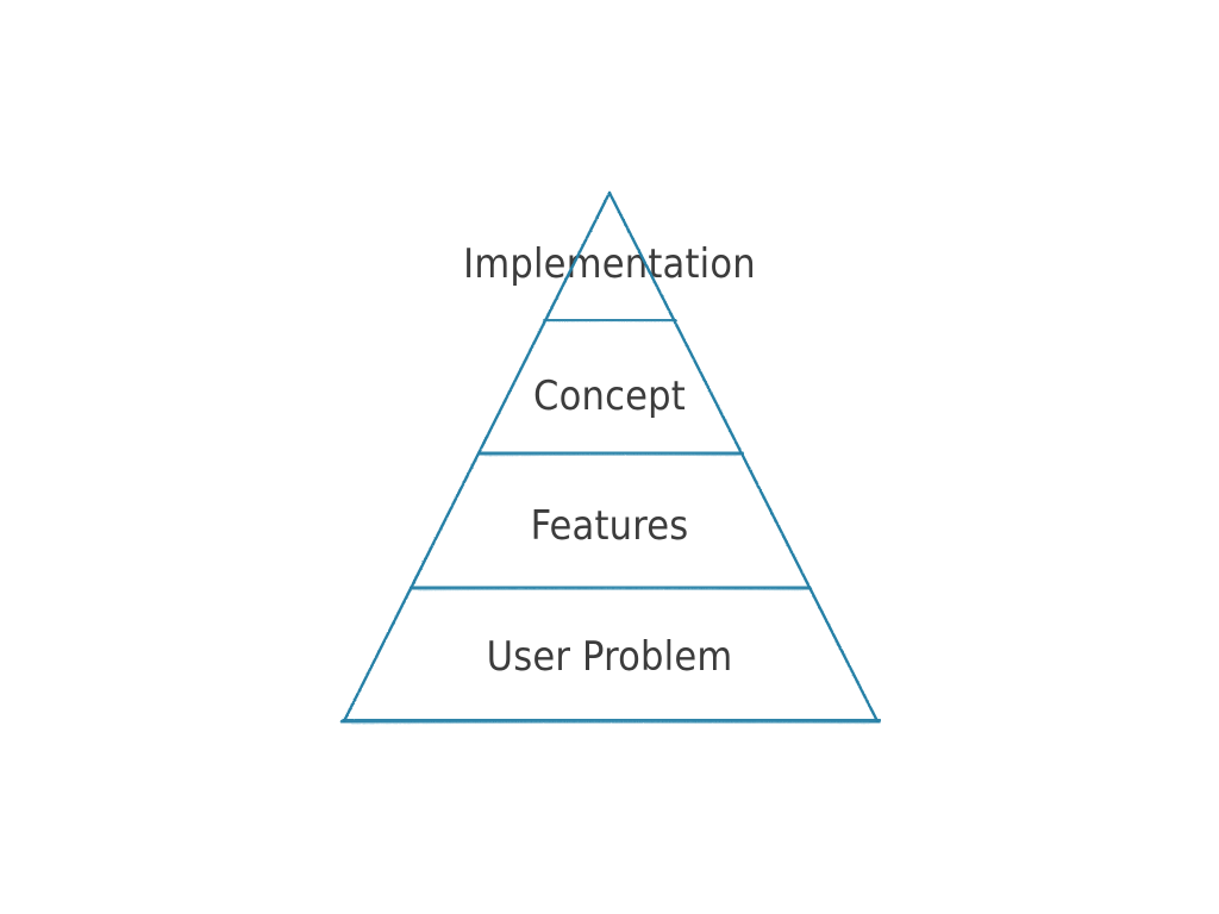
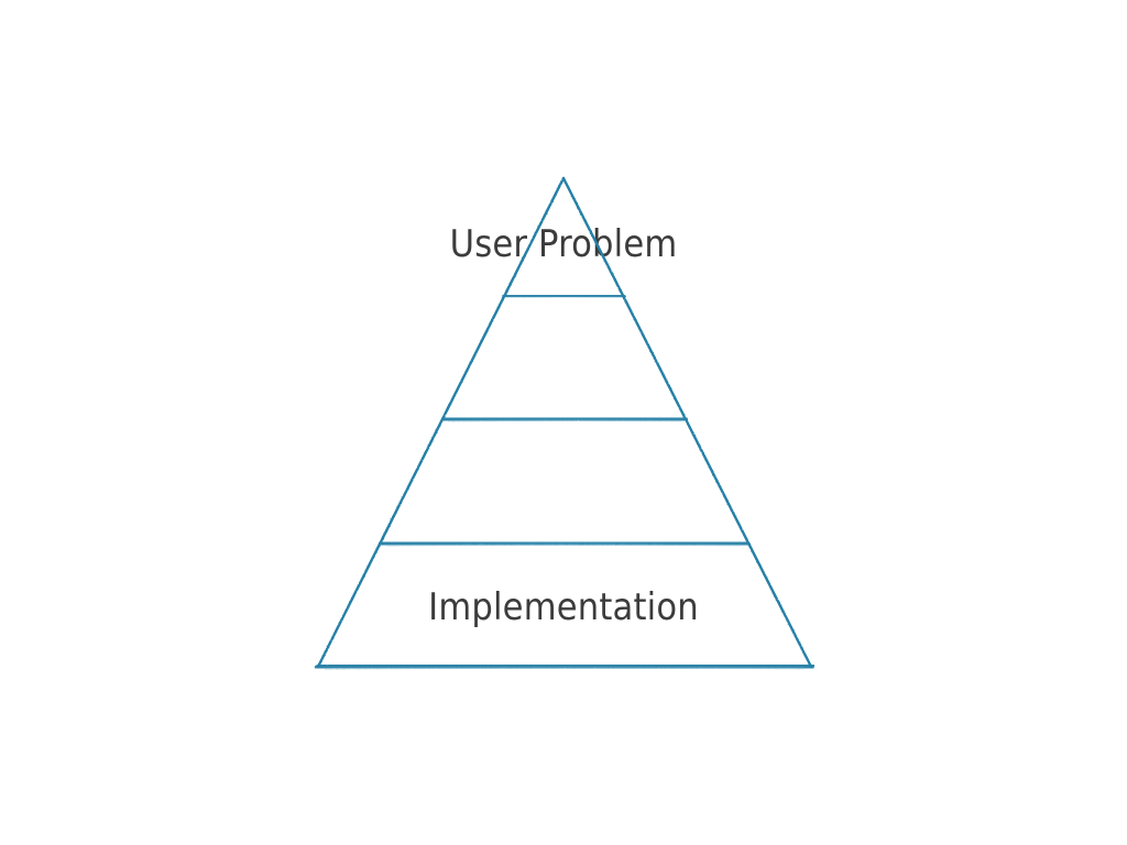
- Implementation
+ User Problem
- Concept
- Features
- User Problem
+ Implementation
